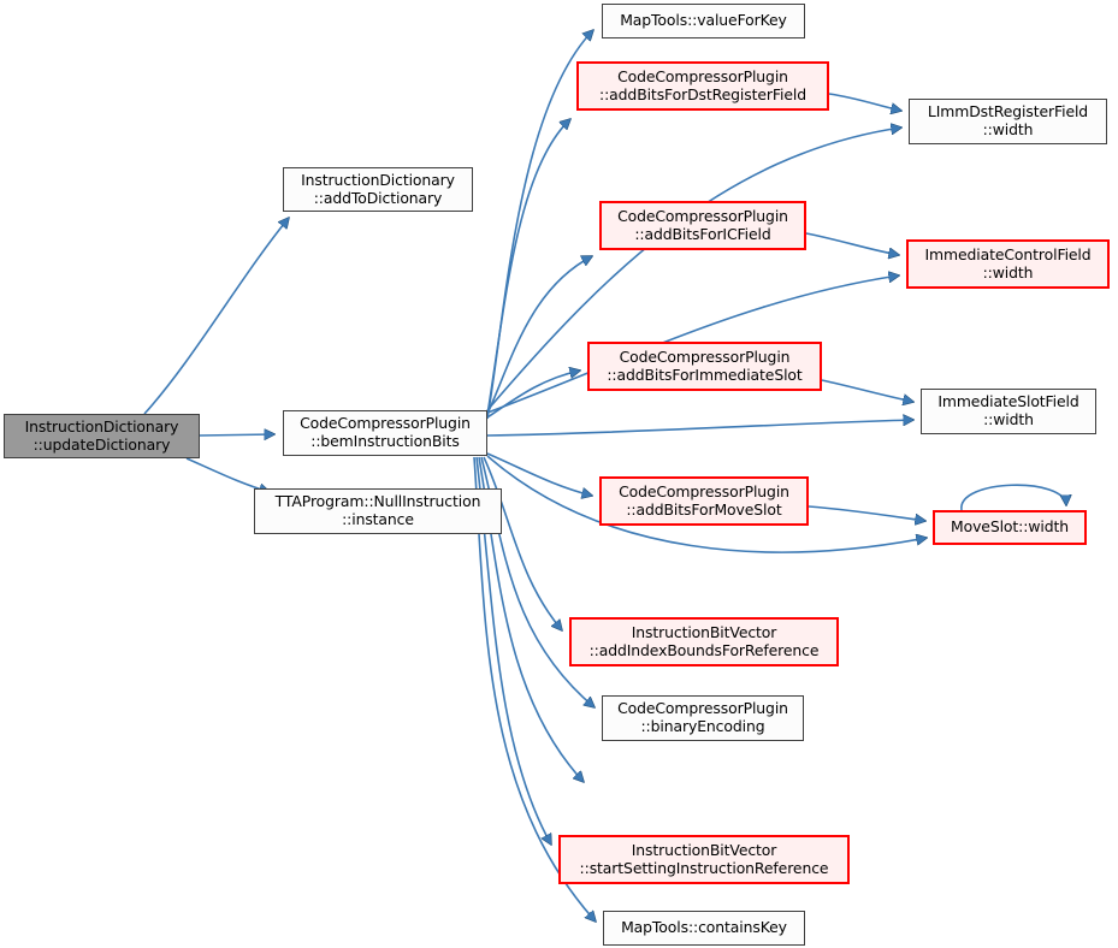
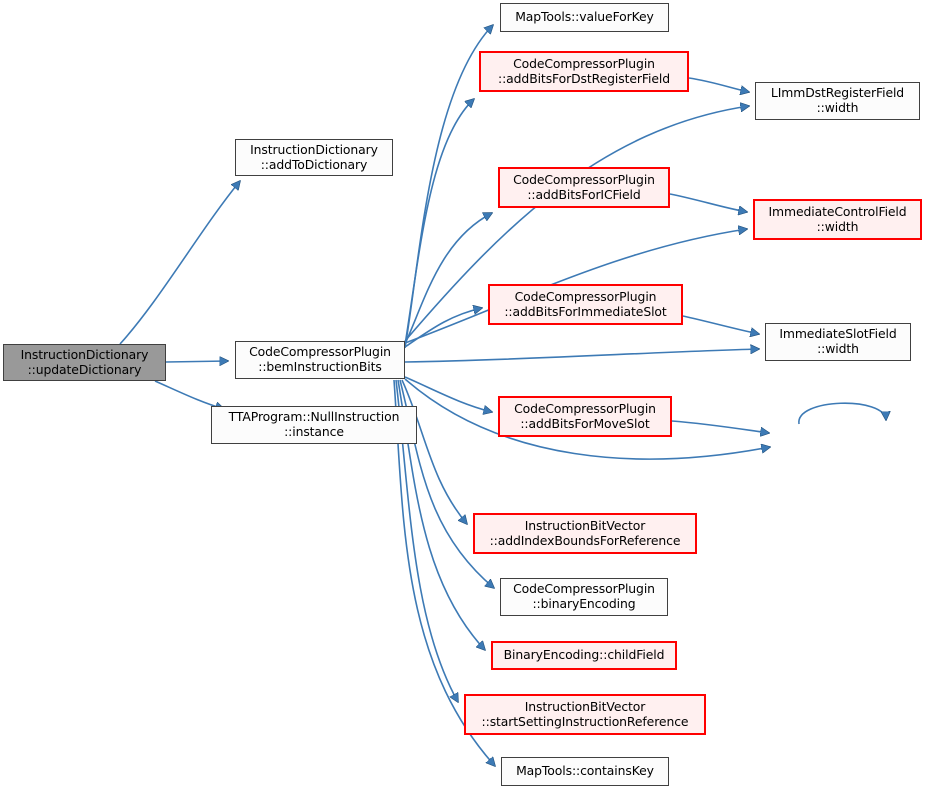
  InstructionDictionary
  ::updateDictionary
  InstructionDictionary
  ::addToDictionary
  CodeCompressorPlugin
  ::bemInstructionBits
  TTAProgram::NullInstruction
  ::instance
  MapTools::valueForKey
  CodeCompressorPlugin
  ::addBitsForDstRegisterField
  CodeCompressorPlugin
  ::addBitsForICField
  CodeCompressorPlugin
  ::addBitsForImmediateSlot
  CodeCompressorPlugin
  ::addBitsForMoveSlot
  InstructionBitVector
  ::addIndexBoundsForReference
  CodeCompressorPlugin
  ::binaryEncoding
+ BinaryEncoding::childField
  InstructionBitVector
  ::startSettingInstructionReference
  MapTools::containsKey
  LImmDstRegisterField
  ::width
  ImmediateControlField
  ::width
  ImmediateSlotField
  ::width
- MoveSlot::width
